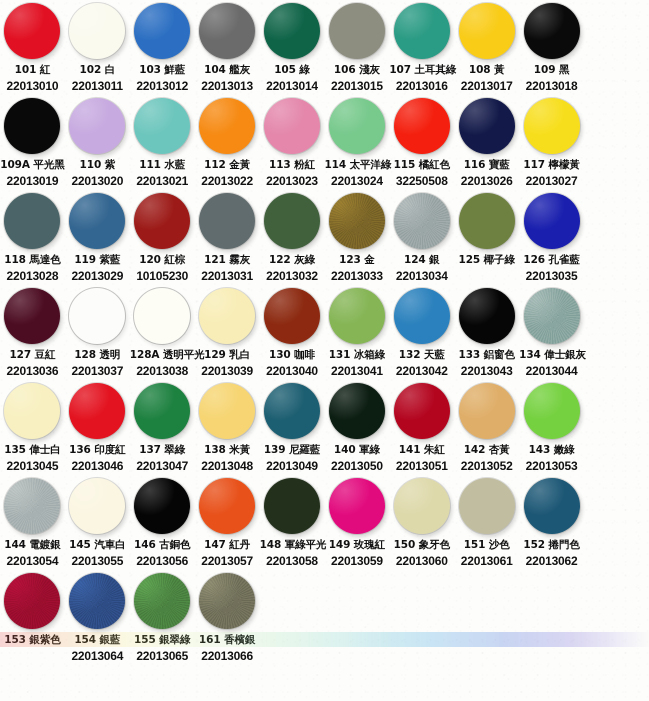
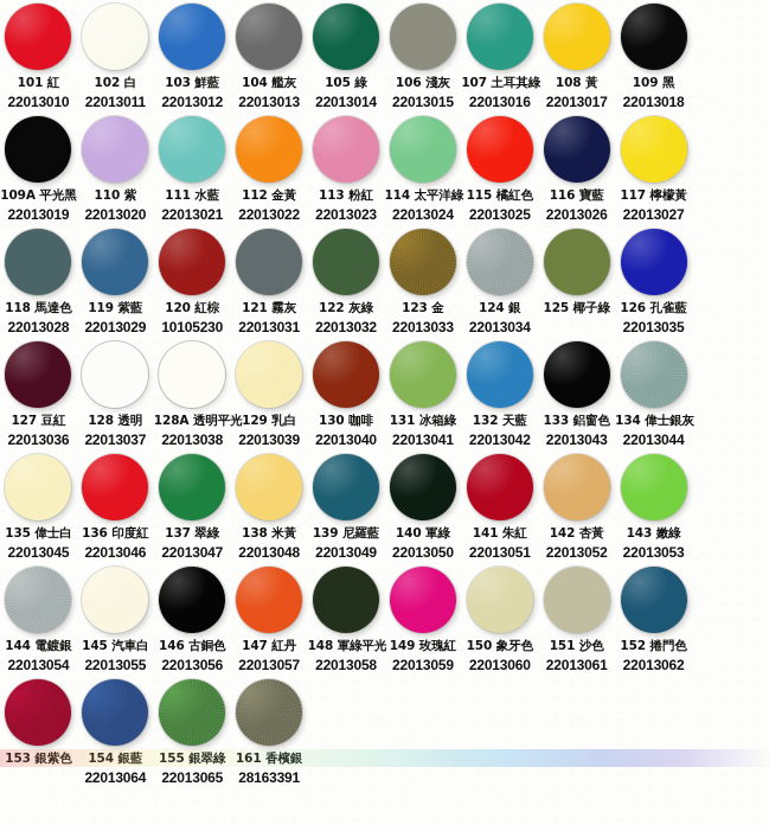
  101 紅
  102 白
  103 鮮藍
  104 艦灰
  105 綠
  106 淺灰
  107 土耳其綠
  108 黃
  109 黑
  22013010
  22013011
  22013012
  22013013
  22013014
  22013015
  22013016
  22013017
  22013018
  109A 平光黑
  110 紫
  111 水藍
  112 金黃
  113 粉紅
  114 太平洋綠
  115 橘紅色
  116 寶藍
  117 檸檬黃
  22013019
  22013020
  22013021
  22013022
  22013023
  22013024
- 32250508
+ 22013025
  22013026
  22013027
  118 馬達色
  119 紫藍
  120 紅棕
  121 霧灰
  122 灰綠
  123 金
  124 銀
  125 椰子綠
  126 孔雀藍
  22013028
  22013029
  10105230
  22013031
  22013032
  22013033
  22013034
  22013035
  127 豆紅
  128 透明
  128A 透明平
  129 乳白
  130 咖啡
  131 冰箱綠
  132 天藍
  133 鋁窗色
  134 偉士銀灰
  22013036
  22013037
  22013038
  22013039
  22013040
  22013041
  22013042
  22013043
  22013044
  135 偉士白
  136 印度紅
  137 翠綠
  138 米黃
  139 尼羅藍
  140 軍綠
  141 朱紅
  142 杏黃
  143 嫩綠
  22013045
  22013046
  22013047
  22013048
  22013049
  22013050
  22013051
  22013052
  22013053
  144 電鍍銀
  145 汽車白
  146 古銅色
  147 紅丹
  148 軍綠平光
  149 玫瑰紅
  150 象牙色
  151 沙色
  152 捲門色
  22013054
  22013055
  22013056
  22013057
  22013058
  22013059
  22013060
  22013061
  22013062
  22013064
  22013065
- 22013066
+ 28163391
